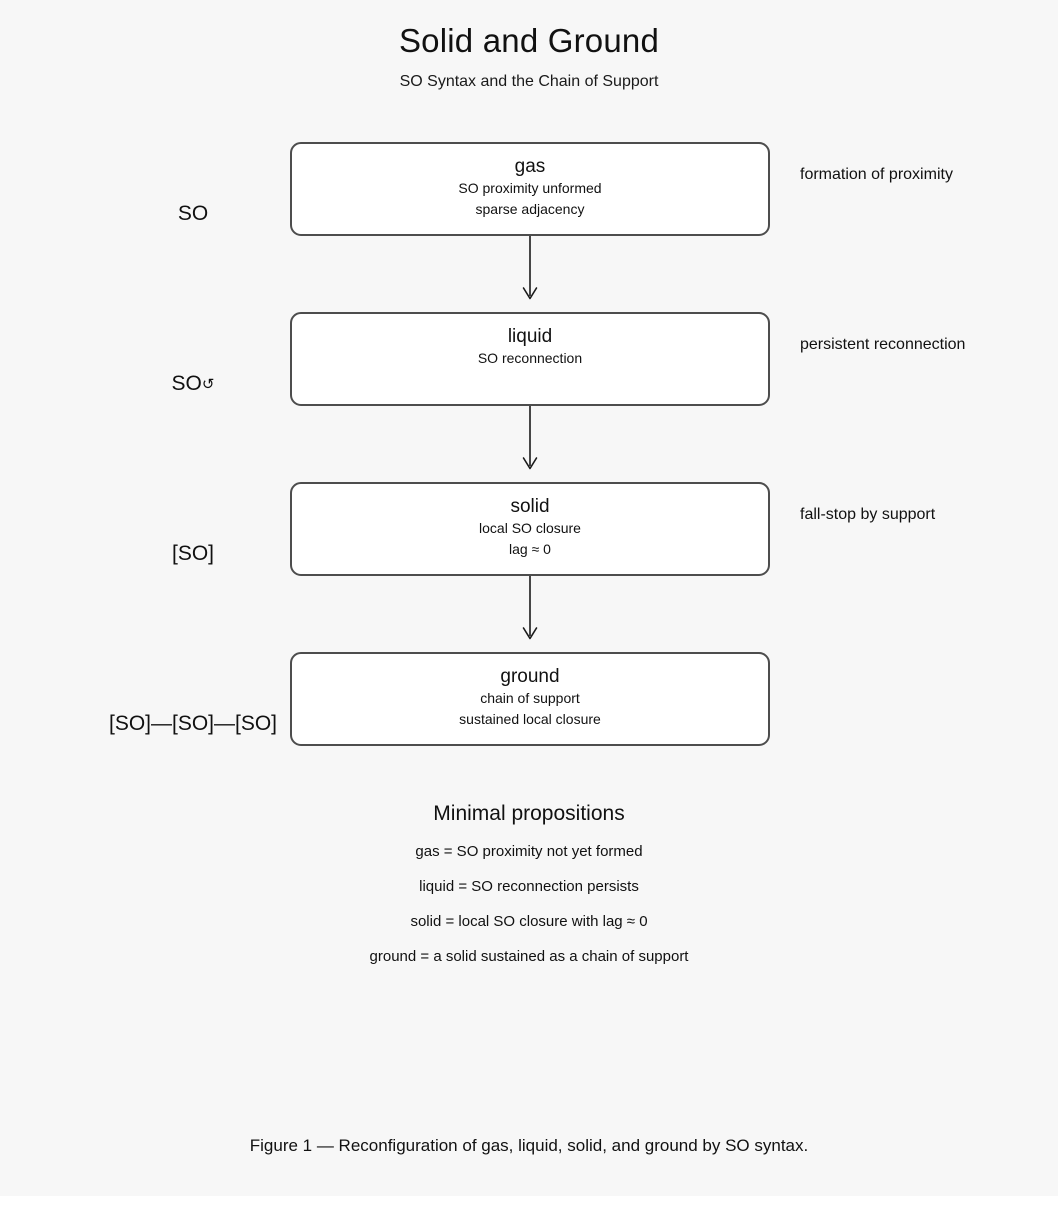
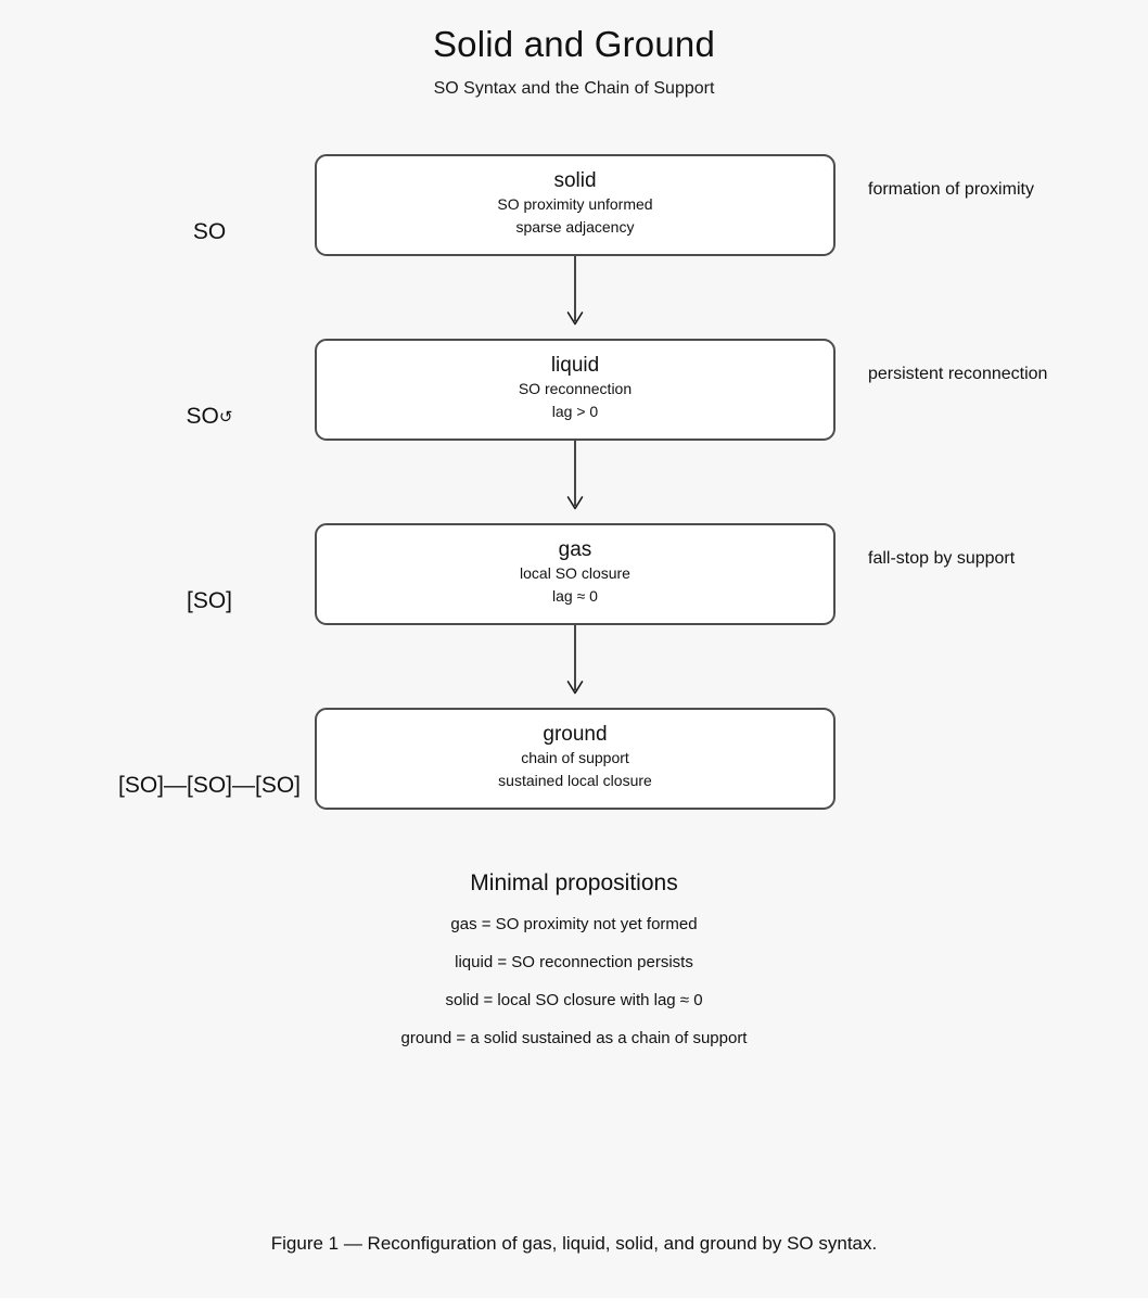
  Solid and Ground
  SO Syntax and the Chain of Support
  SO
- gas
+ solid
  SO proximity unformed
  sparse adjacency
  formation of proximity
  SO↺
  liquid
  SO reconnection
+ lag > 0
  persistent reconnection
  [SO]
- solid
+ gas
  local SO closure
  lag ≈ 0
  fall-stop by support
  [SO]—[SO]—[SO]
  ground
  chain of support
  sustained local closure
  Minimal propositions
  gas = SO proximity not yet formed
  liquid = SO reconnection persists
  solid = local SO closure with lag ≈ 0
  ground = a solid sustained as a chain of support
  Figure 1 — Reconfiguration of gas, liquid, solid, and ground by SO syntax.
